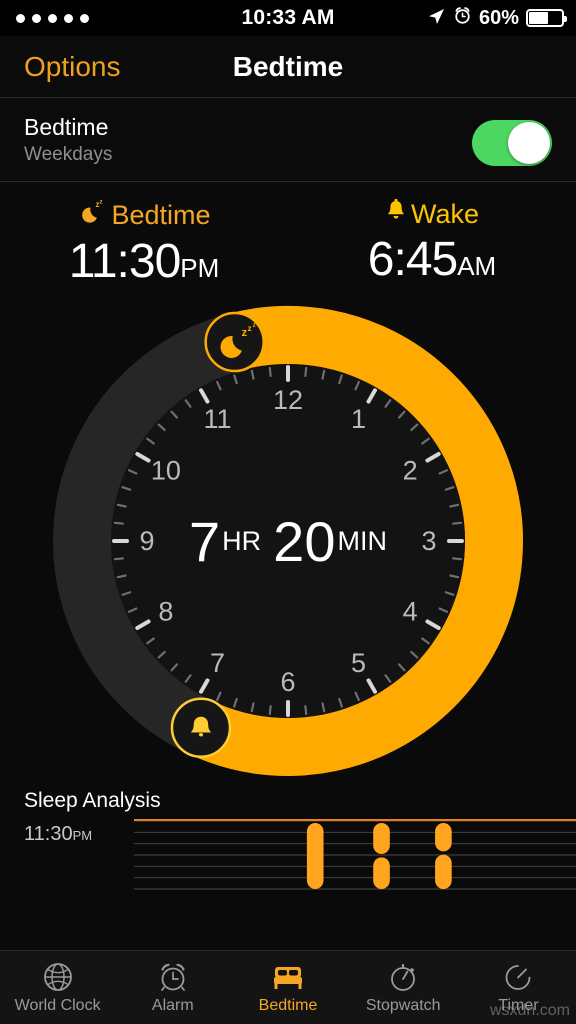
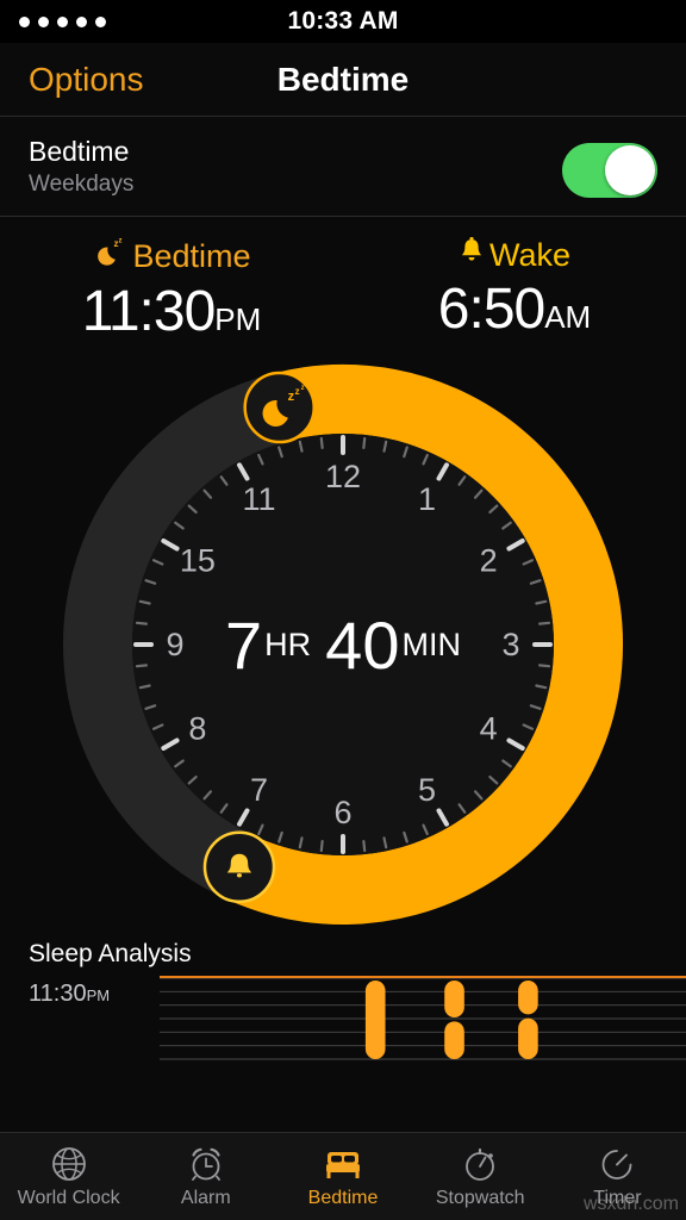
  10:33 AM
- 60%
  Options
  Bedtime
  Bedtime
  Weekdays
  z
  Bedtime
  11:30PM
  Wake
- 6:45AM
+ 6:50AM
  12
  1
  2
  3
  4
  5
  6
  7
  8
  9
- 10
+ 15
  11
- 7HR 20MIN
+ 7HR 40MIN
  z
  z
  Sleep Analysis
  11:30PM
  World Clock
  Alarm
  Bedtime
  Stopwatch
  Timer
  wsxdn.com
